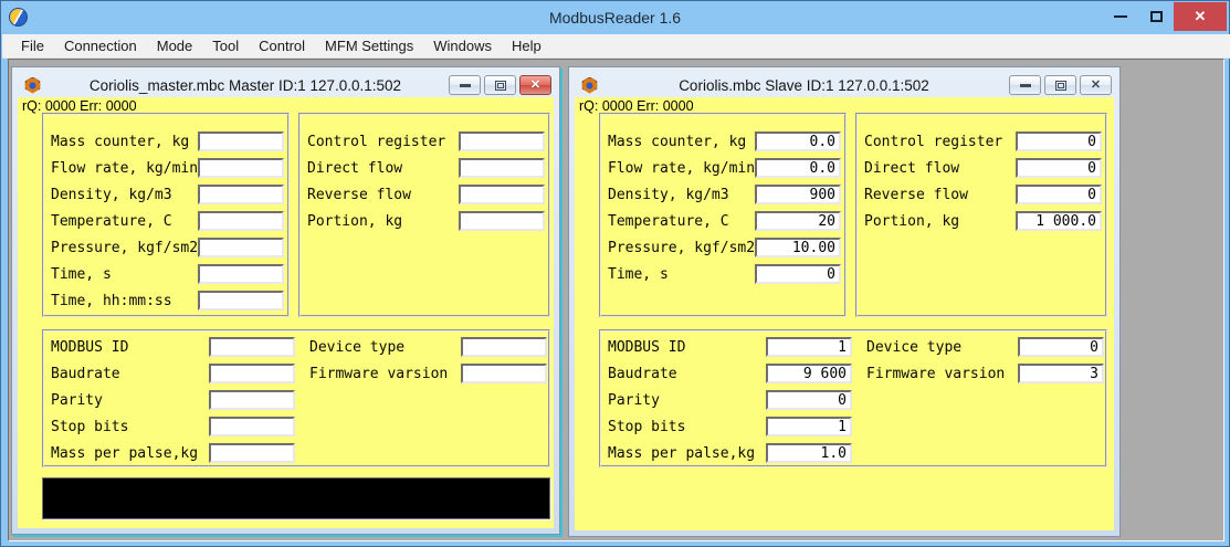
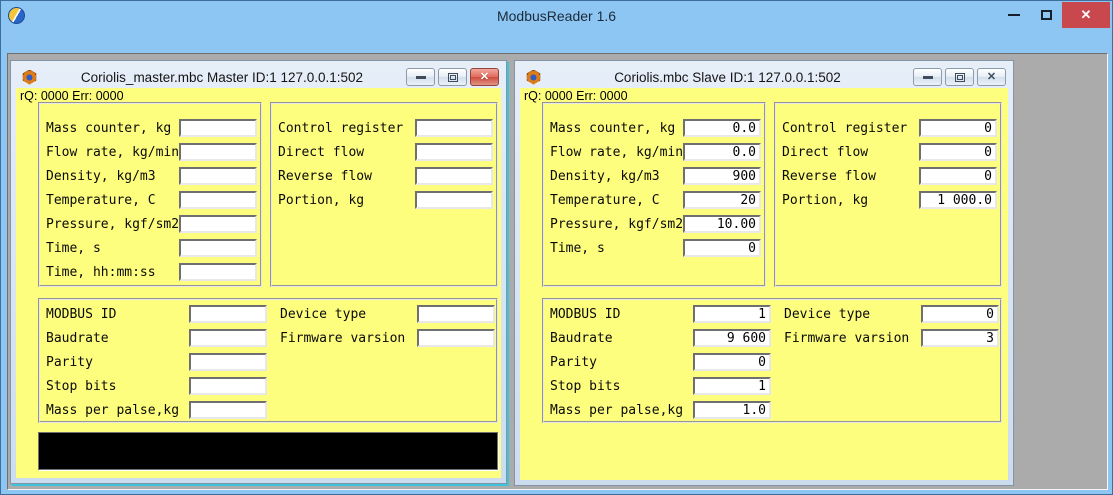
  ModbusReader 1.6
  ✕
- File
- Connection
- Mode
- Tool
- Control
- MFM Settings
- Windows
- Help
  Coriolis_master.mbc Master ID:1 127.0.0.1:502
  ✕
  rQ: 0000 Err: 0000
  Mass counter, kg
  Flow rate, kg/min
  Density, kg/m3
  Temperature, C
  Pressure, kgf/sm2
  Time, s
  Time, hh:mm:ss
  Control register
  Direct flow
  Reverse flow
  Portion, kg
  MODBUS ID
  Baudrate
  Parity
  Stop bits
  Mass per palse,kg
  Device type
  Firmware varsion
  Coriolis.mbc Slave ID:1 127.0.0.1:502
  ✕
  rQ: 0000 Err: 0000
  Mass counter, kg
  0.0
  Flow rate, kg/min
  0.0
  Density, kg/m3
  900
  Temperature, C
  20
  Pressure, kgf/sm2
  10.00
  Time, s
  0
  Control register
  0
  Direct flow
  0
  Reverse flow
  0
  Portion, kg
  1 000.0
  MODBUS ID
  1
  Baudrate
  9 600
  Parity
  0
  Stop bits
  1
  Mass per palse,kg
  1.0
  Device type
  0
  Firmware varsion
  3
